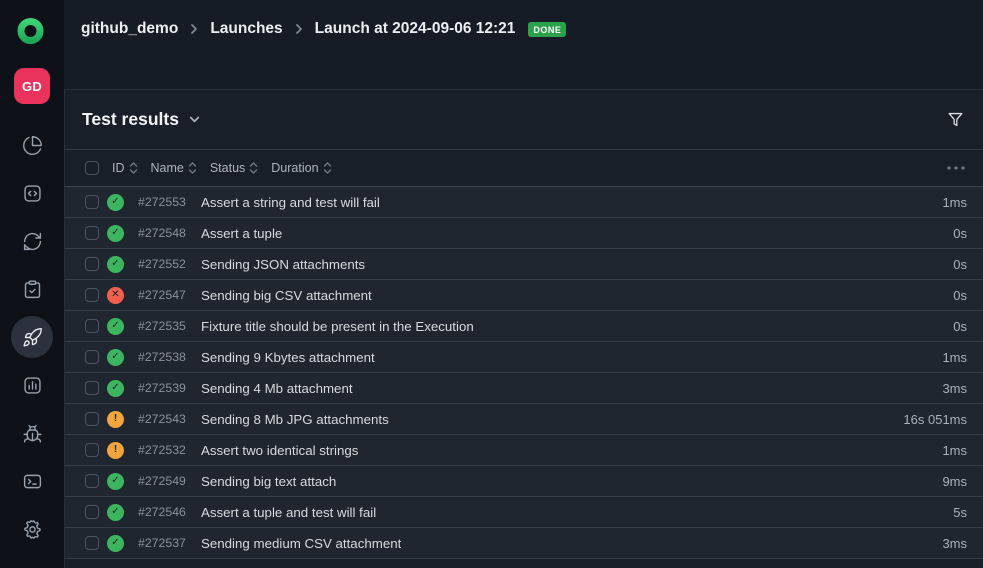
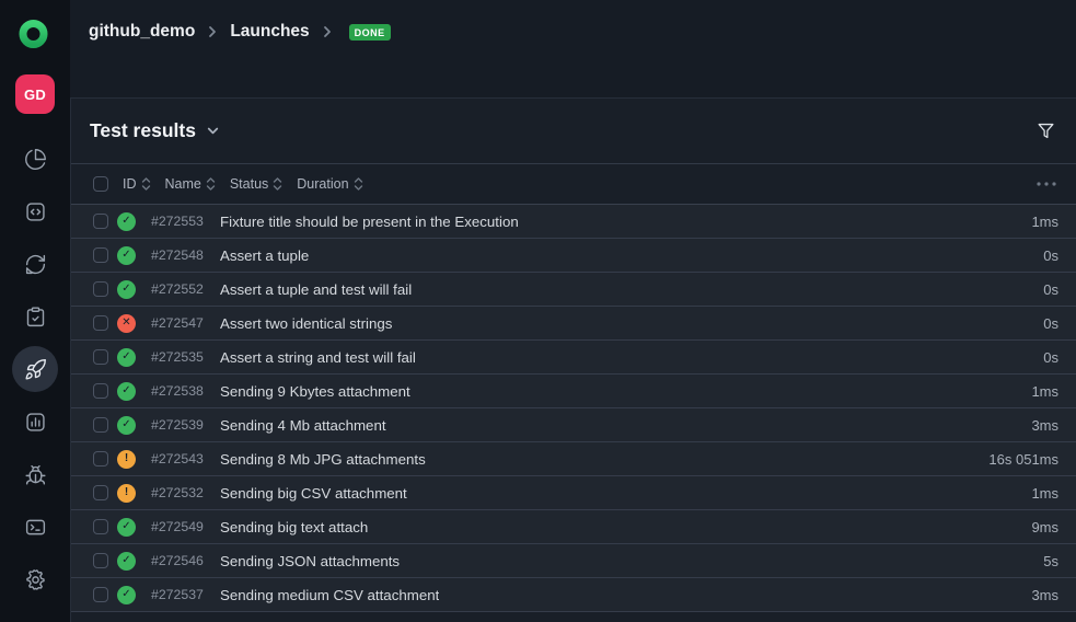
  GD
  github_demo
  Launches
- Launch at 2024-09-06 12:21
  DONE
  Test results
  ID
  Name
  Status
  Duration
  ✓
  #272553
- Assert a string and test will fail
+ Fixture title should be present in the Execution
  1ms
  ✓
  #272548
  Assert a tuple
  0s
  ✓
  #272552
- Sending JSON attachments
+ Assert a tuple and test will fail
  0s
  ✕
  #272547
- Sending big CSV attachment
+ Assert two identical strings
  0s
  ✓
  #272535
- Fixture title should be present in the Execution
+ Assert a string and test will fail
  0s
  ✓
  #272538
  Sending 9 Kbytes attachment
  1ms
  ✓
  #272539
  Sending 4 Mb attachment
  3ms
  !
  #272543
  Sending 8 Mb JPG attachments
  16s 051ms
  !
  #272532
- Assert two identical strings
+ Sending big CSV attachment
  1ms
  ✓
  #272549
  Sending big text attach
  9ms
  ✓
  #272546
- Assert a tuple and test will fail
+ Sending JSON attachments
  5s
  ✓
  #272537
  Sending medium CSV attachment
  3ms
